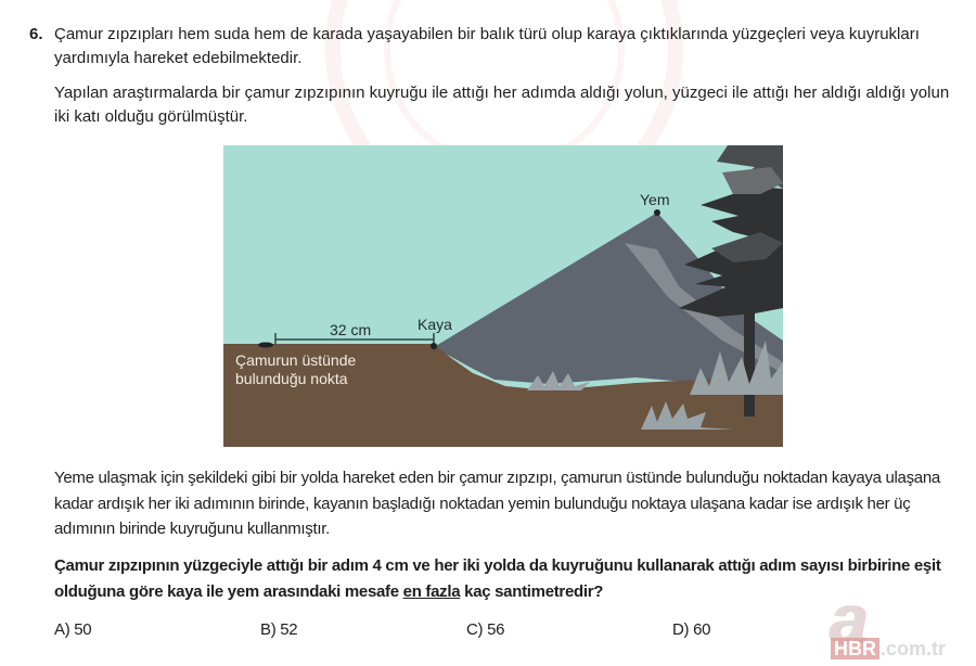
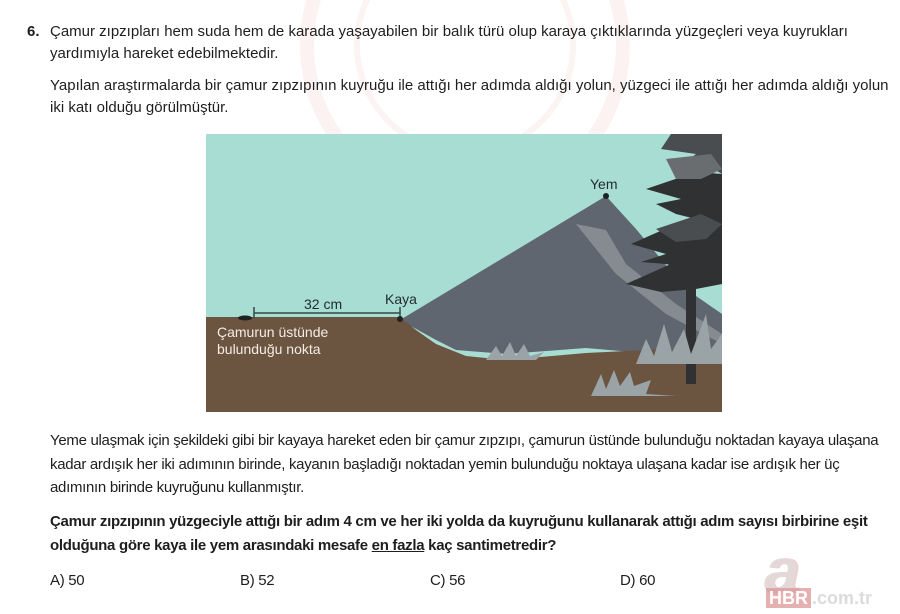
  6.
  Çamur zıpzıpları hem suda hem de karada yaşayabilen bir balık türü olup karaya çıktıklarında yüzgeçleri veya kuyrukları yardımıyla hareket edebilmektedir.
- Yapılan araştırmalarda bir çamur zıpzıpının kuyruğu ile attığı her adımda aldığı yolun, yüzgeci ile attığı her aldığı aldığı yolun iki katı olduğu görülmüştür.
+ Yapılan araştırmalarda bir çamur zıpzıpının kuyruğu ile attığı her adımda aldığı yolun, yüzgeci ile attığı her adımda aldığı yolun iki katı olduğu görülmüştür.
  Yem
  Kaya
  32 cm
  Çamurun üstünde
  bulunduğu nokta
- Yeme ulaşmak için şekildeki gibi bir yolda hareket eden bir çamur zıpzıpı, çamurun üstünde bulunduğu noktadan kayaya ulaşana kadar ardışık her iki adımının birinde, kayanın başladığı noktadan yemin bulunduğu noktaya ulaşana kadar ise ardışık her üç adımının birinde kuyruğunu kullanmıştır.
+ Yeme ulaşmak için şekildeki gibi bir kayaya hareket eden bir çamur zıpzıpı, çamurun üstünde bulunduğu noktadan kayaya ulaşana kadar ardışık her iki adımının birinde, kayanın başladığı noktadan yemin bulunduğu noktaya ulaşana kadar ise ardışık her üç adımının birinde kuyruğunu kullanmıştır.
  Çamur zıpzıpının yüzgeciyle attığı bir adım 4 cm ve her iki yolda da kuyruğunu kullanarak attığı adım sayısı birbirine eşit olduğuna göre kaya ile yem arasındaki mesafe en fazla kaç santimetredir?
  A) 50
  B) 52
  C) 56
  D) 60
  a
  HBR
  .com.tr
